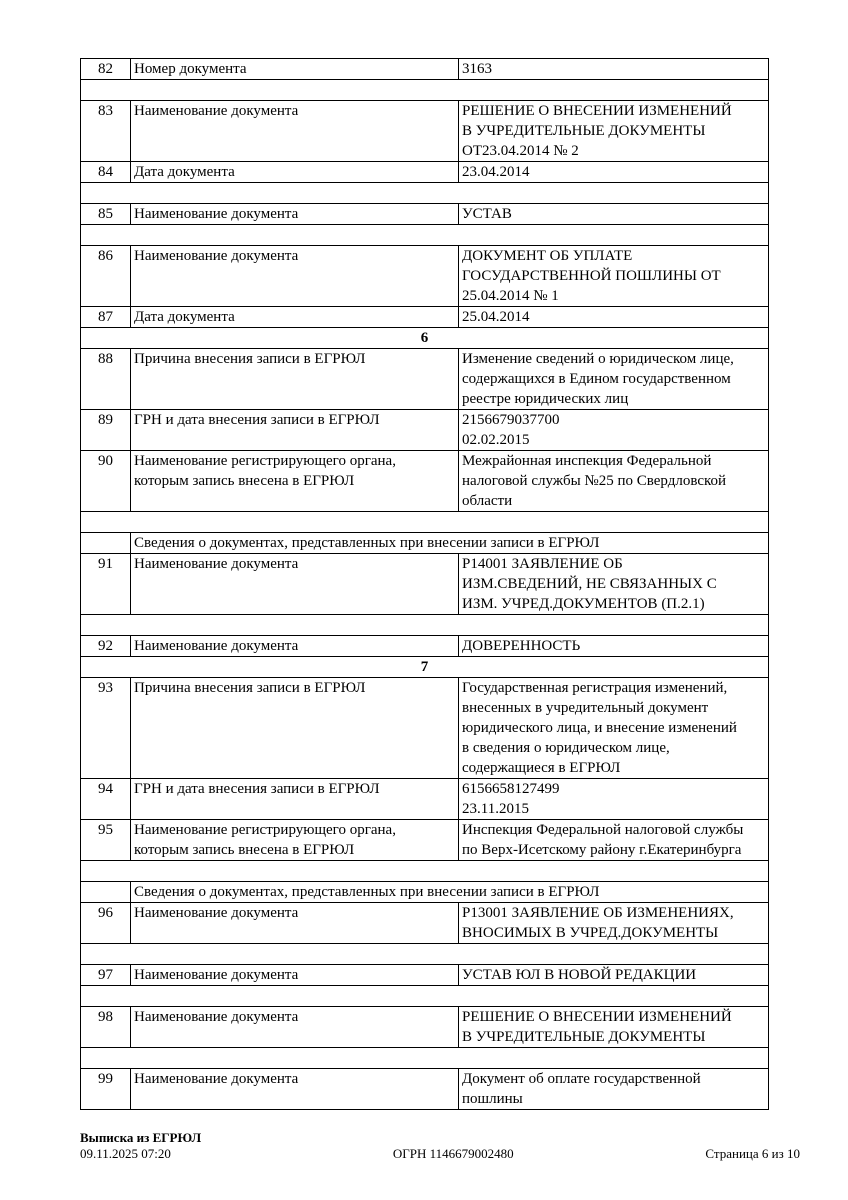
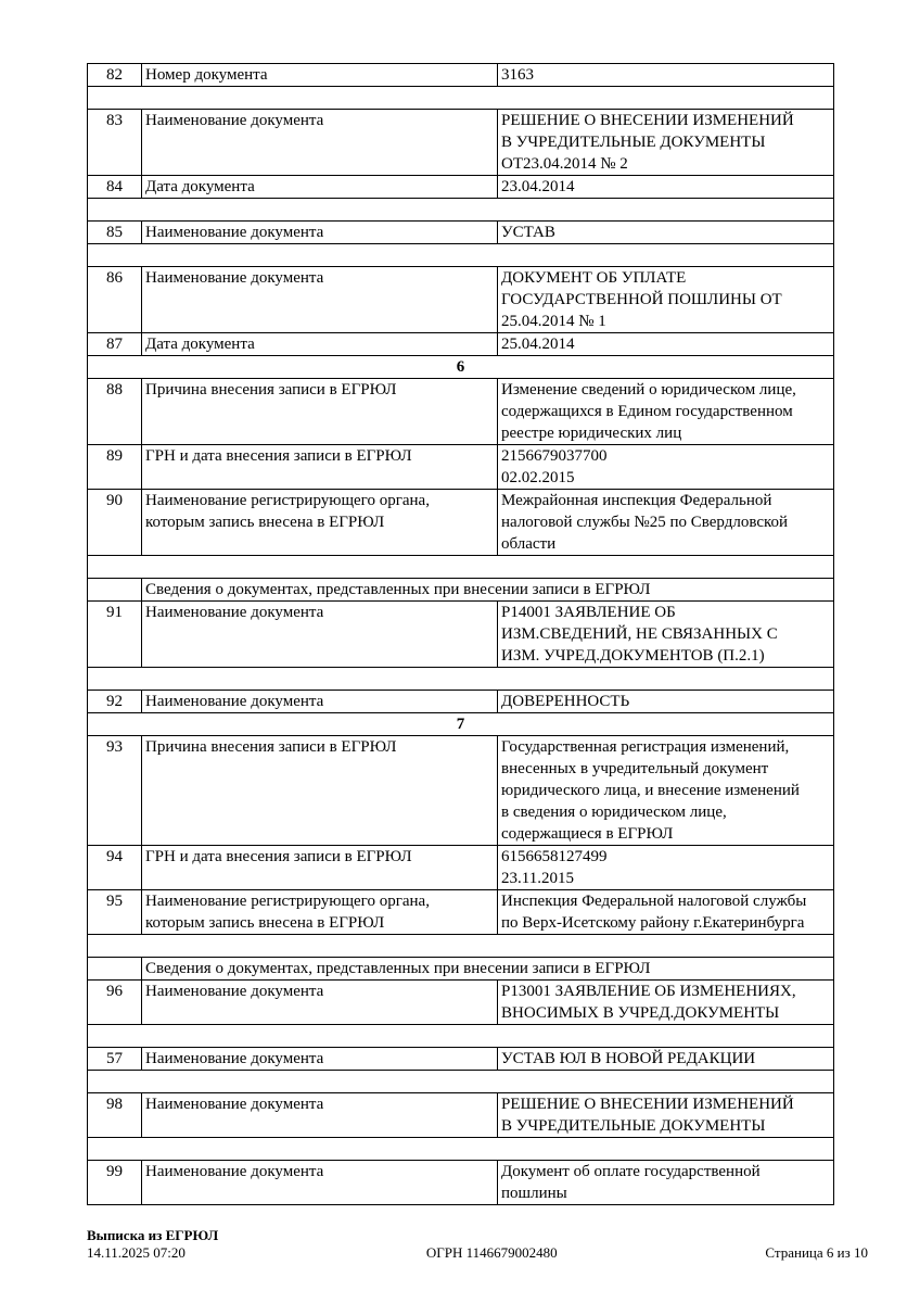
  82	Номер документа	3163
  83	Наименование документа	РЕШЕНИЕ О ВНЕСЕНИИ ИЗМЕНЕНИЙ В УЧРЕДИТЕЛЬНЫЕ ДОКУМЕНТЫ ОТ23.04.2014 № 2
  84	Дата документа	23.04.2014
  85	Наименование документа	УСТАВ
  86	Наименование документа	ДОКУМЕНТ ОБ УПЛАТЕ ГОСУДАРСТВЕННОЙ ПОШЛИНЫ ОТ 25.04.2014 № 1
  87	Дата документа	25.04.2014
  6
  88	Причина внесения записи в ЕГРЮЛ	Изменение сведений о юридическом лице, содержащихся в Едином государственном реестре юридических лиц
  89	ГРН и дата внесения записи в ЕГРЮЛ	2156679037700 02.02.2015
  90	Наименование регистрирующего органа, которым запись внесена в ЕГРЮЛ	Межрайонная инспекция Федеральной налоговой службы №25 по Свердловской области
  	Сведения о документах, представленных при внесении записи в ЕГРЮЛ
  91	Наименование документа	Р14001 ЗАЯВЛЕНИЕ ОБ ИЗМ.СВЕДЕНИЙ, НЕ СВЯЗАННЫХ С ИЗМ. УЧРЕД.ДОКУМЕНТОВ (П.2.1)
  92	Наименование документа	ДОВЕРЕННОСТЬ
  7
  93	Причина внесения записи в ЕГРЮЛ	Государственная регистрация изменений, внесенных в учредительный документ юридического лица, и внесение изменений в сведения о юридическом лице, содержащиеся в ЕГРЮЛ
  94	ГРН и дата внесения записи в ЕГРЮЛ	6156658127499 23.11.2015
  95	Наименование регистрирующего органа, которым запись внесена в ЕГРЮЛ	Инспекция Федеральной налоговой службы по Верх-Исетскому району г.Екатеринбурга
  	Сведения о документах, представленных при внесении записи в ЕГРЮЛ
  96	Наименование документа	Р13001 ЗАЯВЛЕНИЕ ОБ ИЗМЕНЕНИЯХ, ВНОСИМЫХ В УЧРЕД.ДОКУМЕНТЫ
- 97	Наименование документа	УСТАВ ЮЛ В НОВОЙ РЕДАКЦИИ
+ 57	Наименование документа	УСТАВ ЮЛ В НОВОЙ РЕДАКЦИИ
  98	Наименование документа	РЕШЕНИЕ О ВНЕСЕНИИ ИЗМЕНЕНИЙ В УЧРЕДИТЕЛЬНЫЕ ДОКУМЕНТЫ
  99	Наименование документа	Документ об оплате государственной пошлины
  Выписка из ЕГРЮЛ
- 09.11.2025 07:20
+ 14.11.2025 07:20
  ОГРН 1146679002480
  Страница 6 из 10
